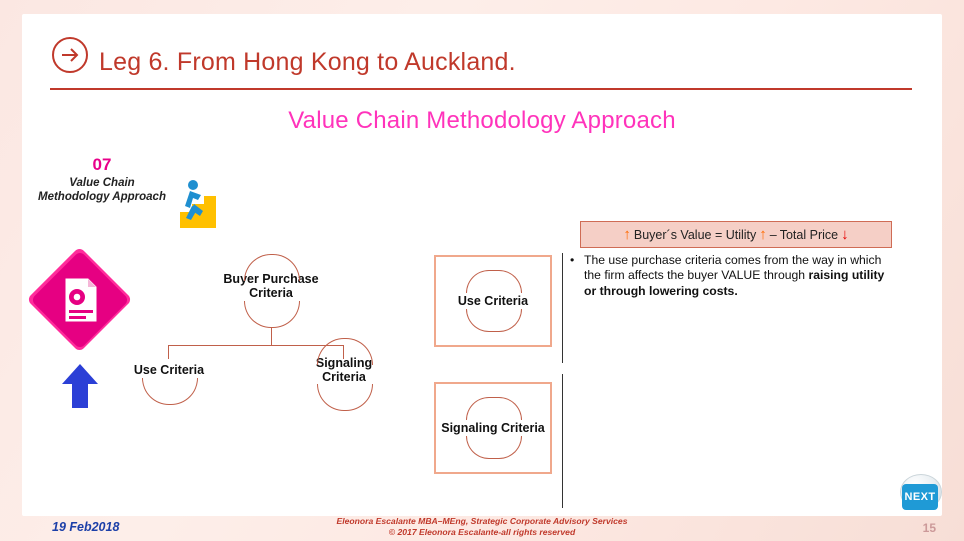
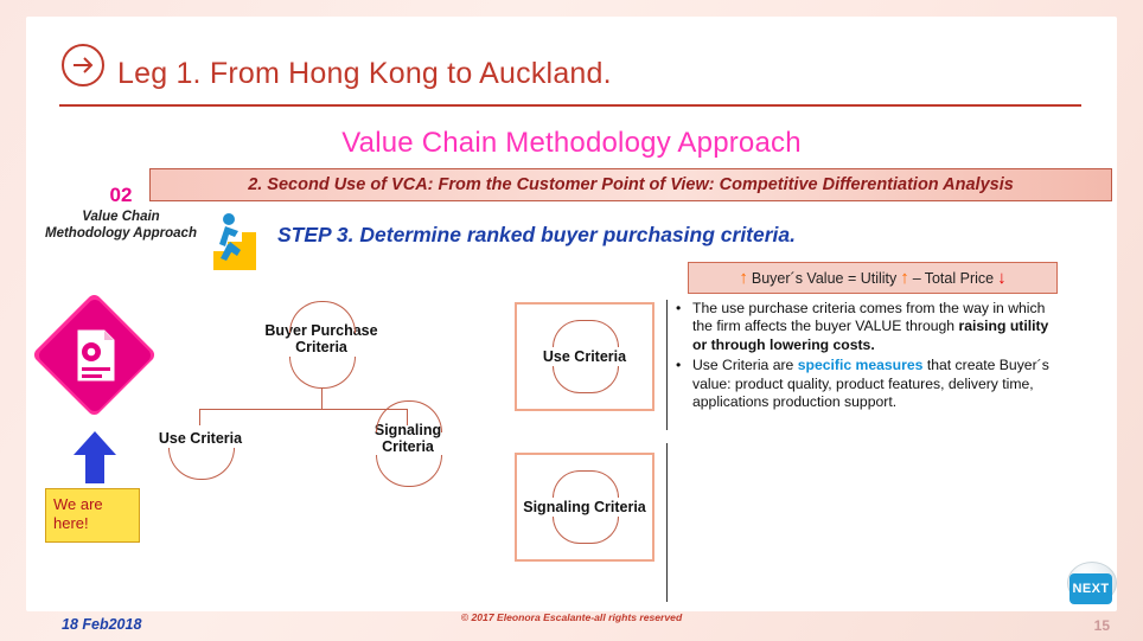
- Leg 6. From Hong Kong to Auckland.
+ Leg 1. From Hong Kong to Auckland.
  Value Chain Methodology Approach
+ 2. Second Use of VCA: From the Customer Point of View: Competitive Differentiation Analysis
- 07
+ 02
  Value Chain Methodology Approach
+ We are here!
+ STEP 3. Determine ranked buyer purchasing criteria.
  ↑
  Buyer´s Value = Utility
  ↑
  –
  Total Price
  ↓
  Buyer Purchase Criteria
  Use Criteria
  Signaling Criteria
  Use Criteria
  The use purchase criteria comes from the way in which the firm affects the buyer VALUE through raising utility or through lowering costs.
+ Use Criteria are specific measures that create Buyer´s value: product quality, product features, delivery time, applications production support.
  Signaling Criteria
- 19 Feb2018
+ 18 Feb2018
- Eleonora Escalante MBA–MEng, Strategic Corporate Advisory Services
  © 2017 Eleonora Escalante-all rights reserved
  15
  NEXT
